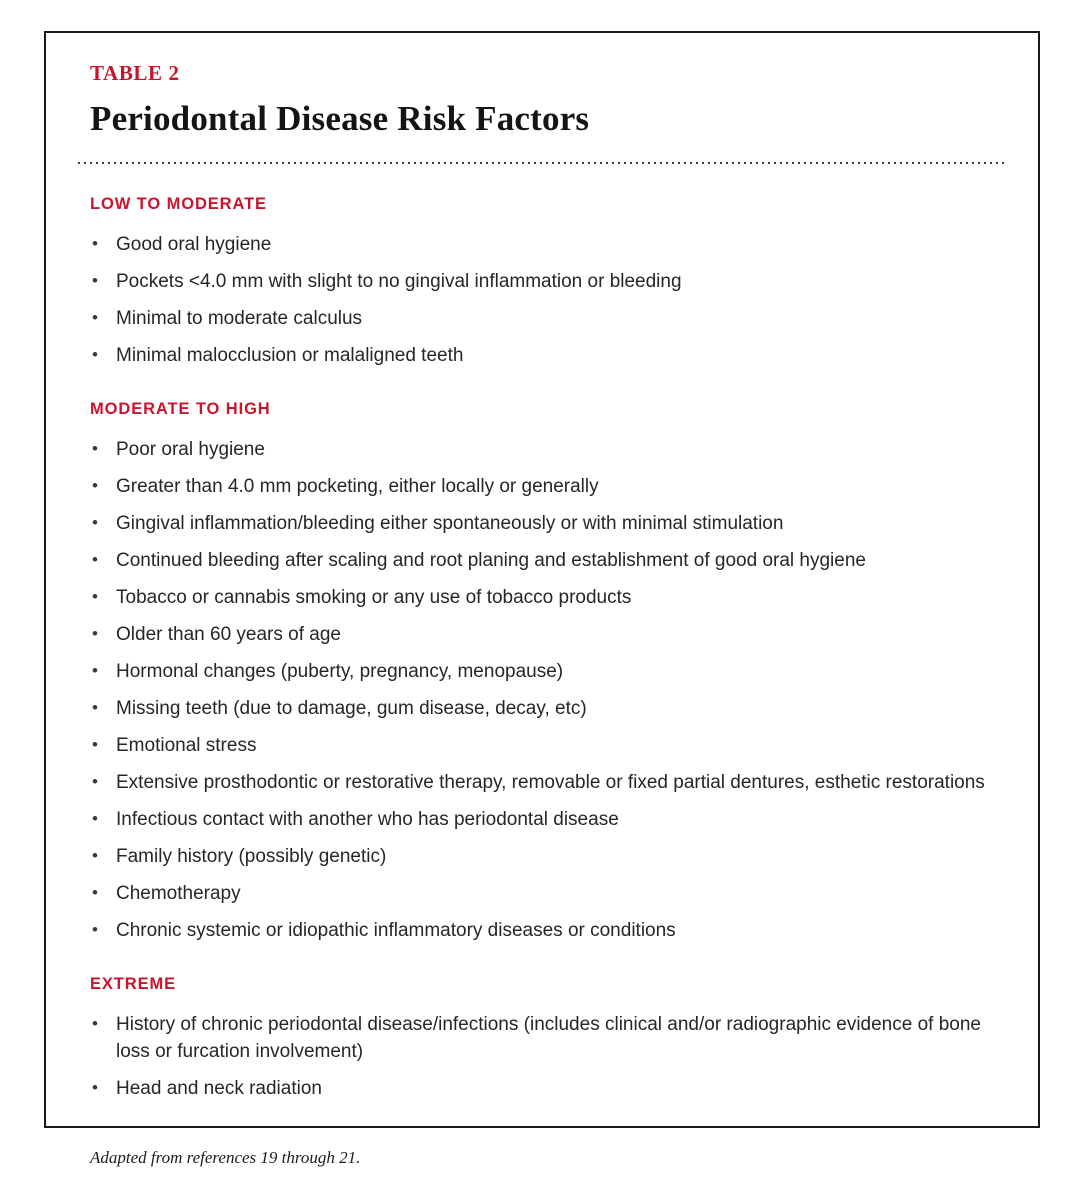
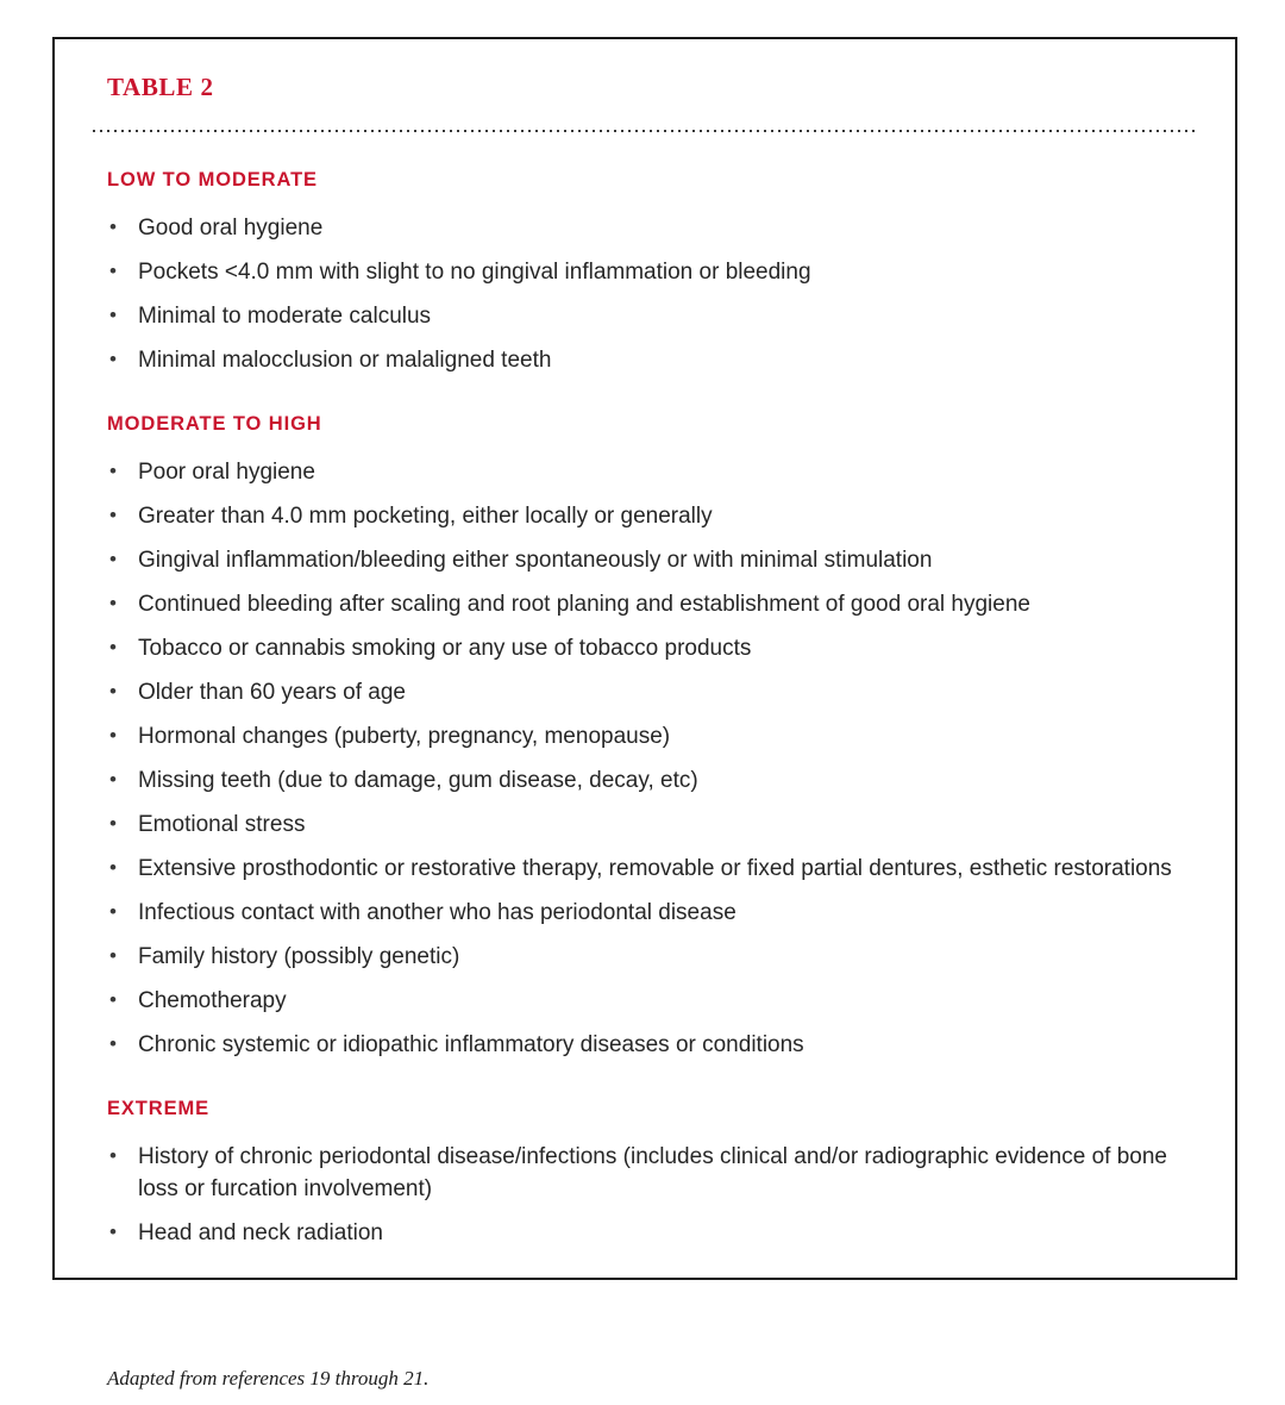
  TABLE 2
- Periodontal Disease Risk Factors
  LOW TO MODERATE
  Good oral hygiene
  Pockets <4.0 mm with slight to no gingival inflammation or bleeding
  Minimal to moderate calculus
  Minimal malocclusion or malaligned teeth
  MODERATE TO HIGH
  Poor oral hygiene
  Greater than 4.0 mm pocketing, either locally or generally
  Gingival inflammation/bleeding either spontaneously or with minimal stimulation
  Continued bleeding after scaling and root planing and establishment of good oral hygiene
  Tobacco or cannabis smoking or any use of tobacco products
  Older than 60 years of age
  Hormonal changes (puberty, pregnancy, menopause)
  Missing teeth (due to damage, gum disease, decay, etc)
  Emotional stress
  Extensive prosthodontic or restorative therapy, removable or fixed partial dentures, esthetic restorations
  Infectious contact with another who has periodontal disease
  Family history (possibly genetic)
  Chemotherapy
  Chronic systemic or idiopathic inflammatory diseases or conditions
  EXTREME
  History of chronic periodontal disease/infections (includes clinical and/or radiographic evidence of bone loss or furcation involvement)
  Head and neck radiation
  Adapted from references 19 through 21.
